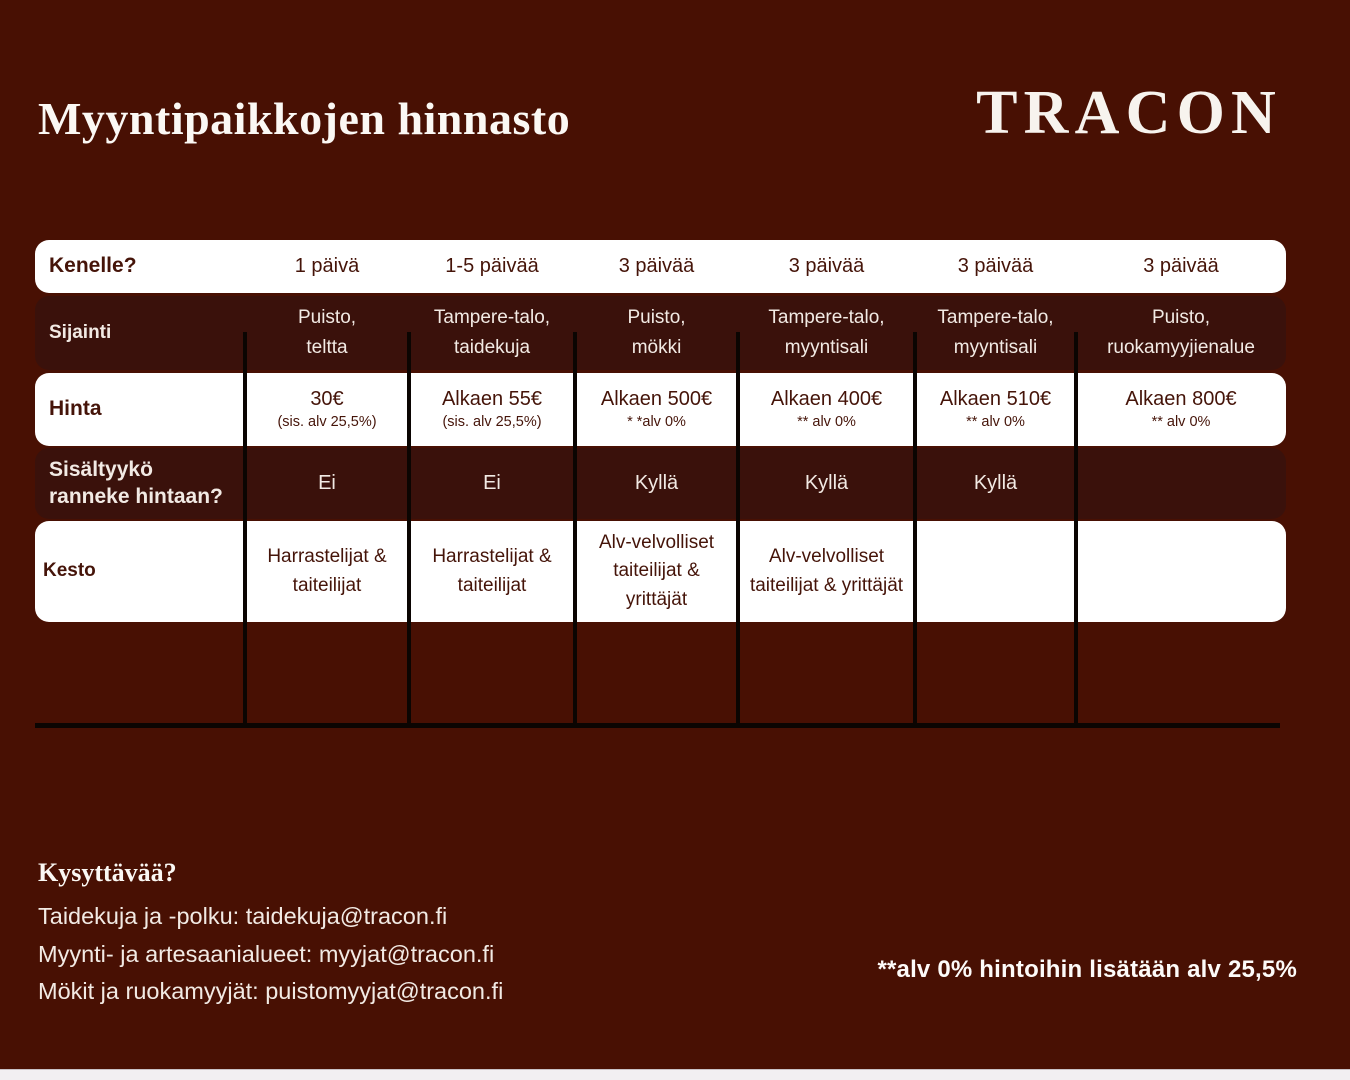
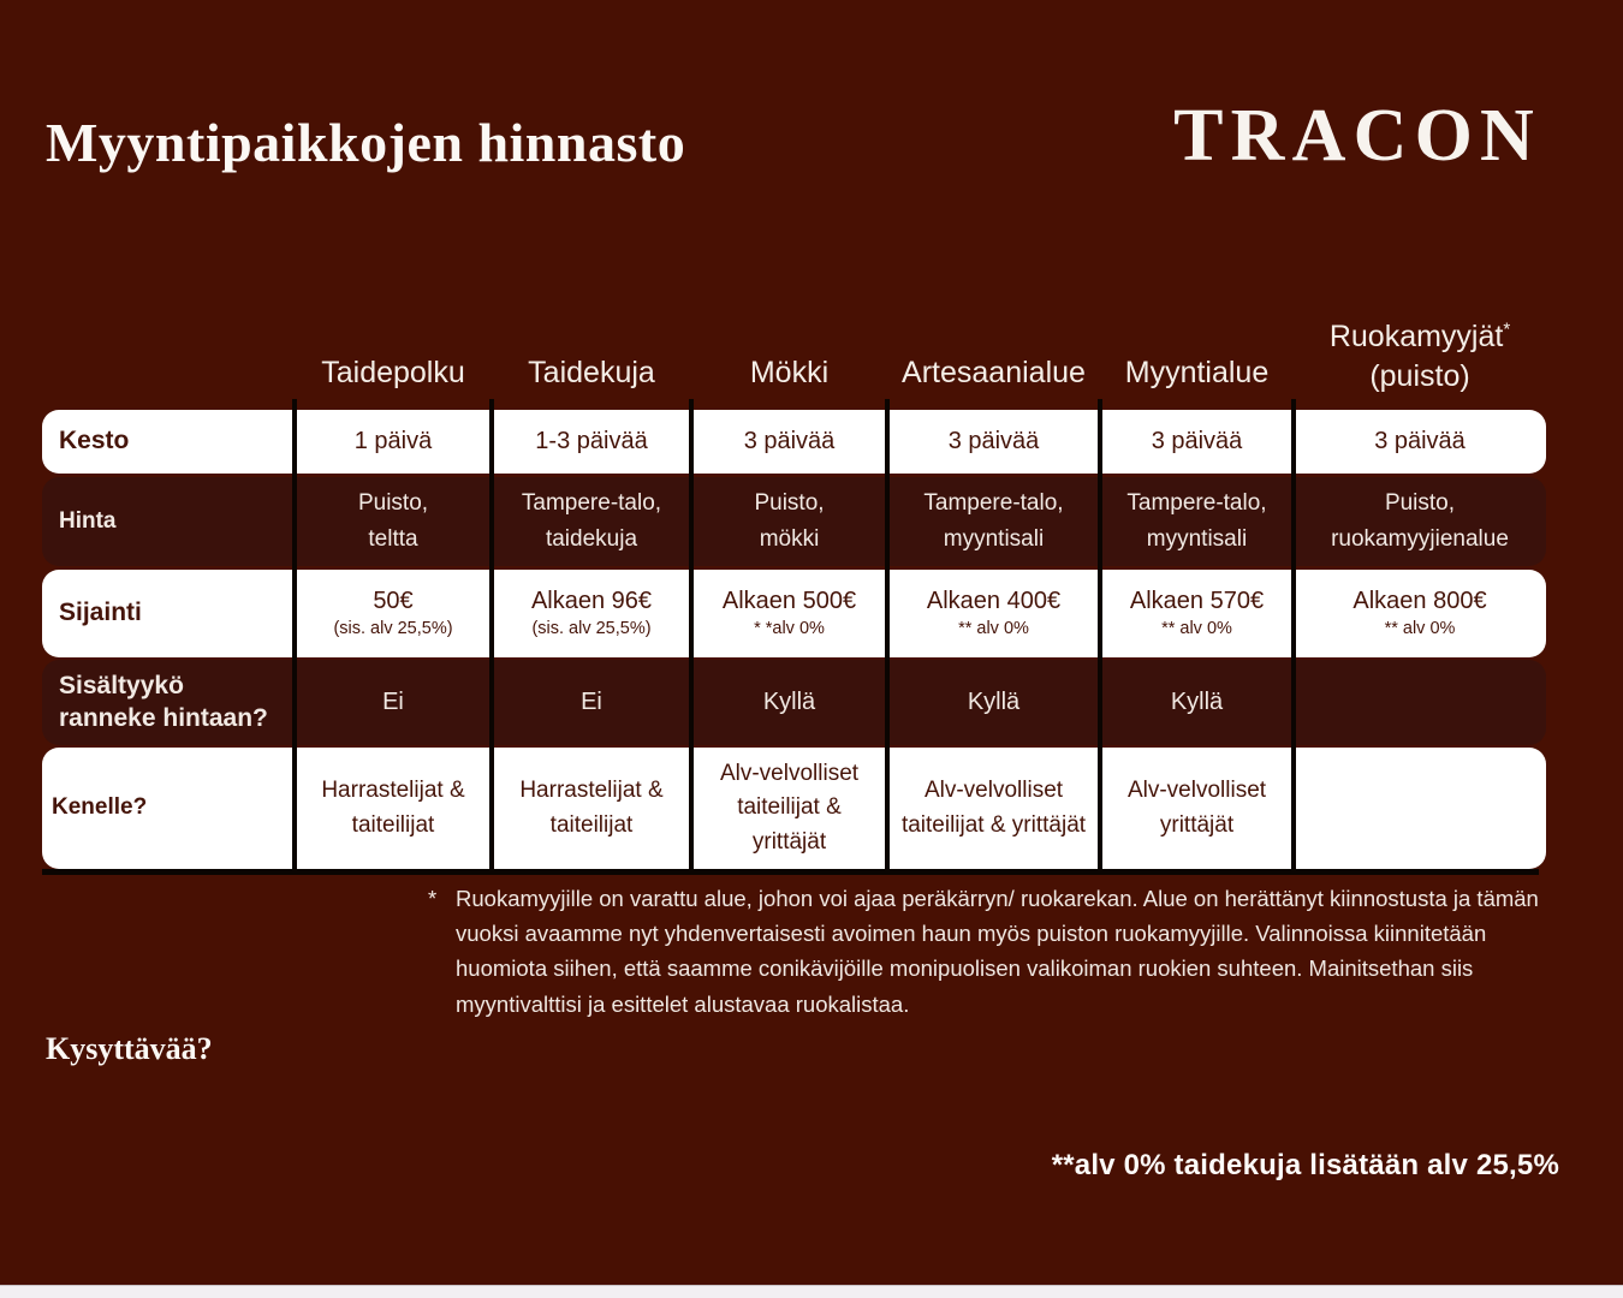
  Myyntipaikkojen hinnasto
  TRACON
+ Taidepolku
+ Taidekuja
+ Mökki
+ Artesaanialue
+ Myyntialue
+ Ruokamyyjät*
+ (puisto)
- Kenelle?
+ Kesto
  1 päivä
- 1-5 päivää
+ 1-3 päivää
  3 päivää
  3 päivää
  3 päivää
  3 päivää
- Sijainti
+ Hinta
  Puisto,
  teltta
  Tampere-talo,
  taidekuja
  Puisto,
  mökki
  Tampere-talo,
  myyntisali
  Tampere-talo,
  myyntisali
  Puisto,
  ruokamyyjienalue
- Hinta
+ Sijainti
- 30€
+ 50€
  (sis. alv 25,5%)
- Alkaen 55€
+ Alkaen 96€
  (sis. alv 25,5%)
  Alkaen 500€
  * *alv 0%
  Alkaen 400€
  ** alv 0%
- Alkaen 510€
+ Alkaen 570€
  ** alv 0%
  Alkaen 800€
  ** alv 0%
  Sisältyykö
  ranneke hintaan?
  Ei
  Ei
  Kyllä
  Kyllä
  Kyllä
- Kesto
+ Kenelle?
  Harrastelijat & taiteilijat
  Harrastelijat & taiteilijat
  Alv-velvolliset taiteilijat & yrittäjät
  Alv-velvolliset taiteilijat & yrittäjät
+ Alv-velvolliset yrittäjät
+ *
+ Ruokamyyjille on varattu alue, johon voi ajaa peräkärryn/ ruokarekan. Alue on herättänyt kiinnostusta ja tämän vuoksi avaamme nyt yhdenvertaisesti avoimen haun myös puiston ruokamyyjille. Valinnoissa kiinnitetään huomiota siihen, että saamme conikävijöille monipuolisen valikoiman ruokien suhteen. Mainitsethan siis myyntivalttisi ja esittelet alustavaa ruokalistaa.
  Kysyttävää?
- Taidekuja ja -polku: taidekuja@tracon.fi
- Myynti- ja artesaanialueet: myyjat@tracon.fi
- Mökit ja ruokamyyjät: puistomyyjat@tracon.fi
- **alv 0% hintoihin lisätään alv 25,5%
+ **alv 0% taidekuja lisätään alv 25,5%
